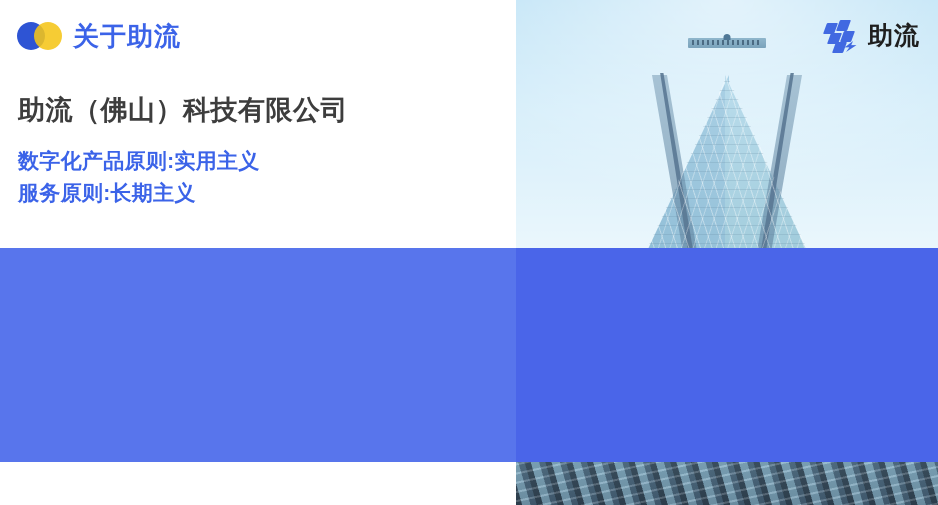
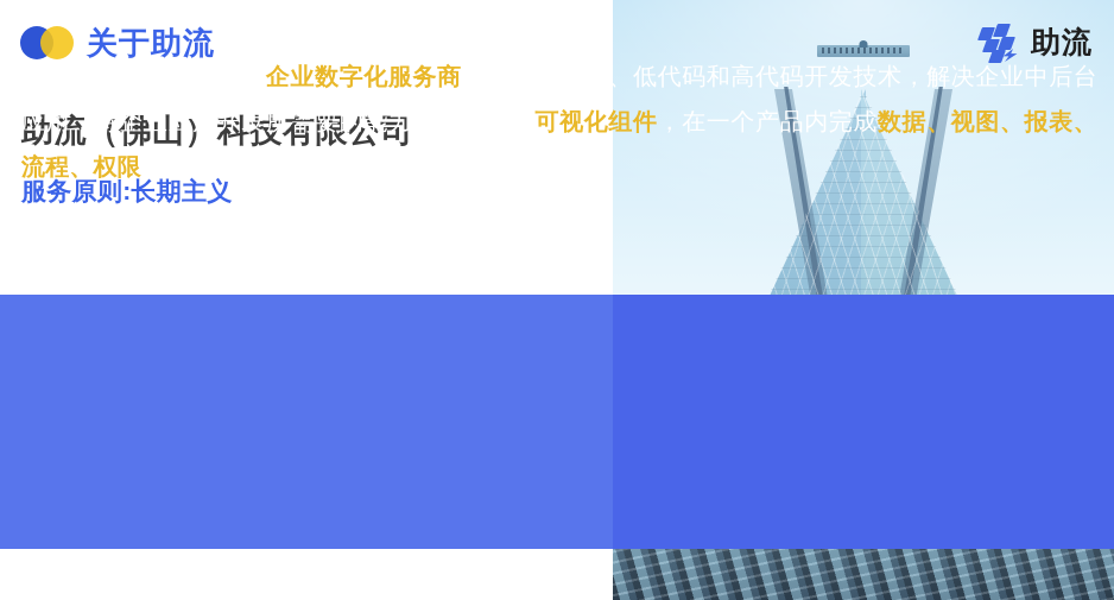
  助流
  关于助流
  助流（佛山）科技有限公司
- 数字化产品原则:实用主义
  服务原则:长期主义
+ 助流科技是一家专业的企业数字化服务商，依托零代码、低代码和高代码开发技术，解决企业中后台应用，将企业应用开发所需要的能力高度抽象成可视化组件，在一个产品内完成数据、视图、报表、流程、权限等功能，在电脑和手机上同步设置使用。
